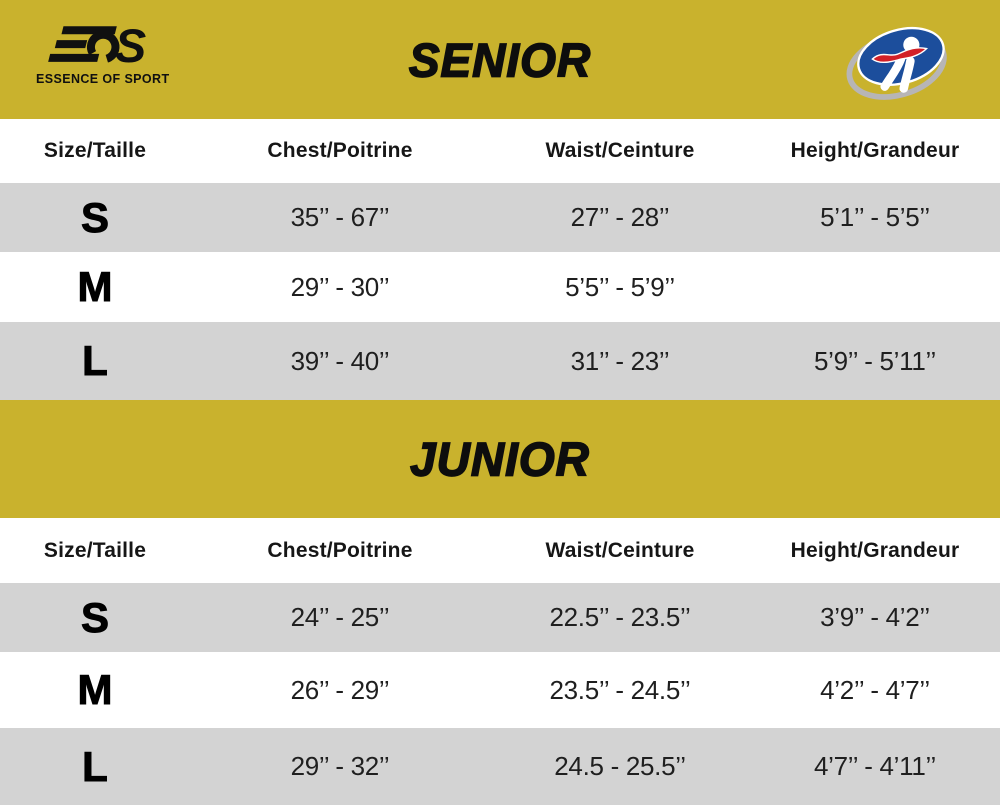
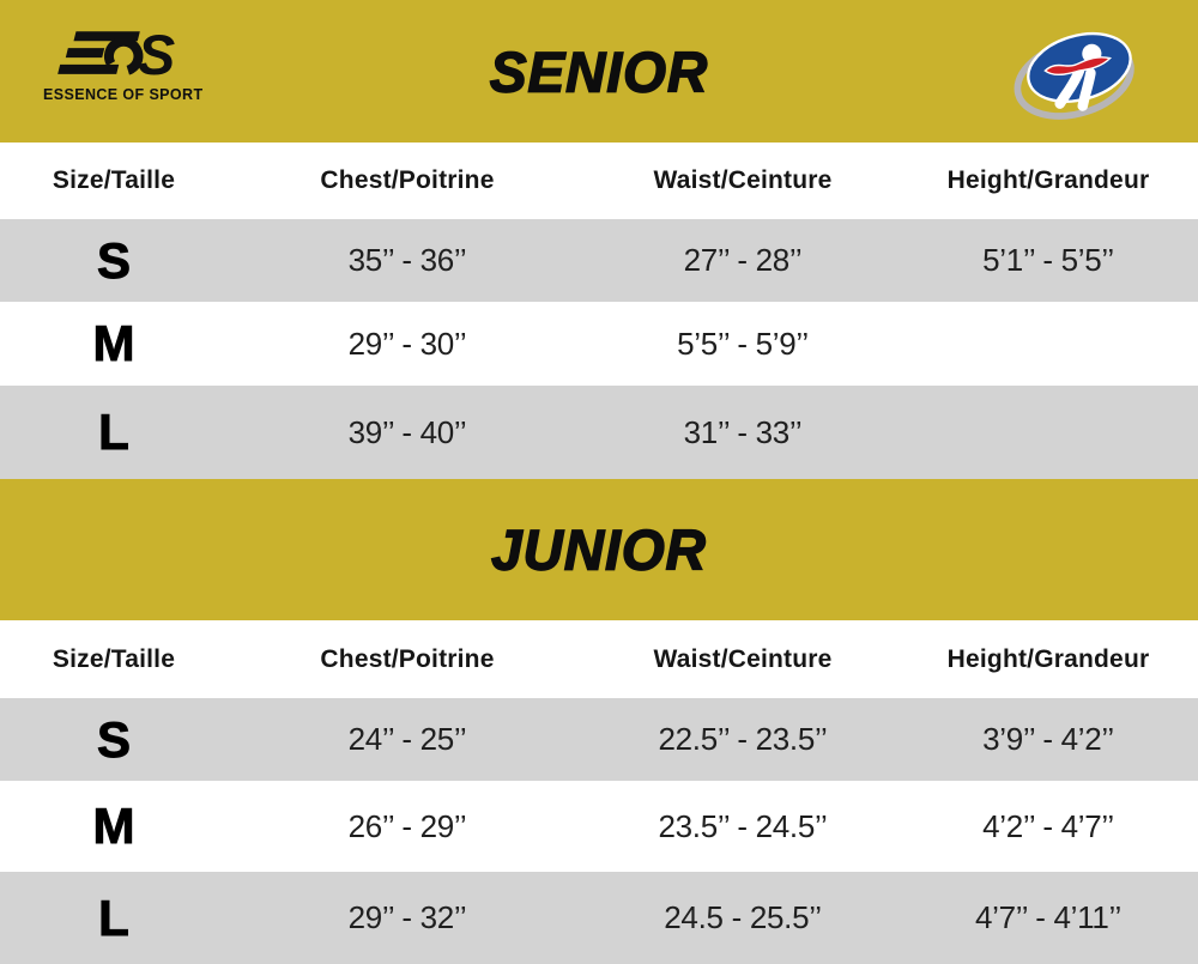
  S
  ESSENCE OF SPORT
  SENIOR
  Size/Taille
  Chest/Poitrine
  Waist/Ceinture
  Height/Grandeur
  S
- 35’’ - 67’’
+ 35’’ - 36’’
  27’’ - 28’’
  5’1’’ - 5’5’’
  M
  29’’ - 30’’
  5’5’’ - 5’9’’
  L
  39’’ - 40’’
- 31’’ - 23’’
+ 31’’ - 33’’
- 5’9’’ - 5’11’’
  JUNIOR
  Size/Taille
  Chest/Poitrine
  Waist/Ceinture
  Height/Grandeur
  S
  24’’ - 25’’
  22.5’’ - 23.5’’
  3’9’’ - 4’2’’
  M
  26’’ - 29’’
  23.5’’ - 24.5’’
  4’2’’ - 4’7’’
  L
  29’’ - 32’’
  24.5 - 25.5’’
  4’7’’ - 4’11’’
